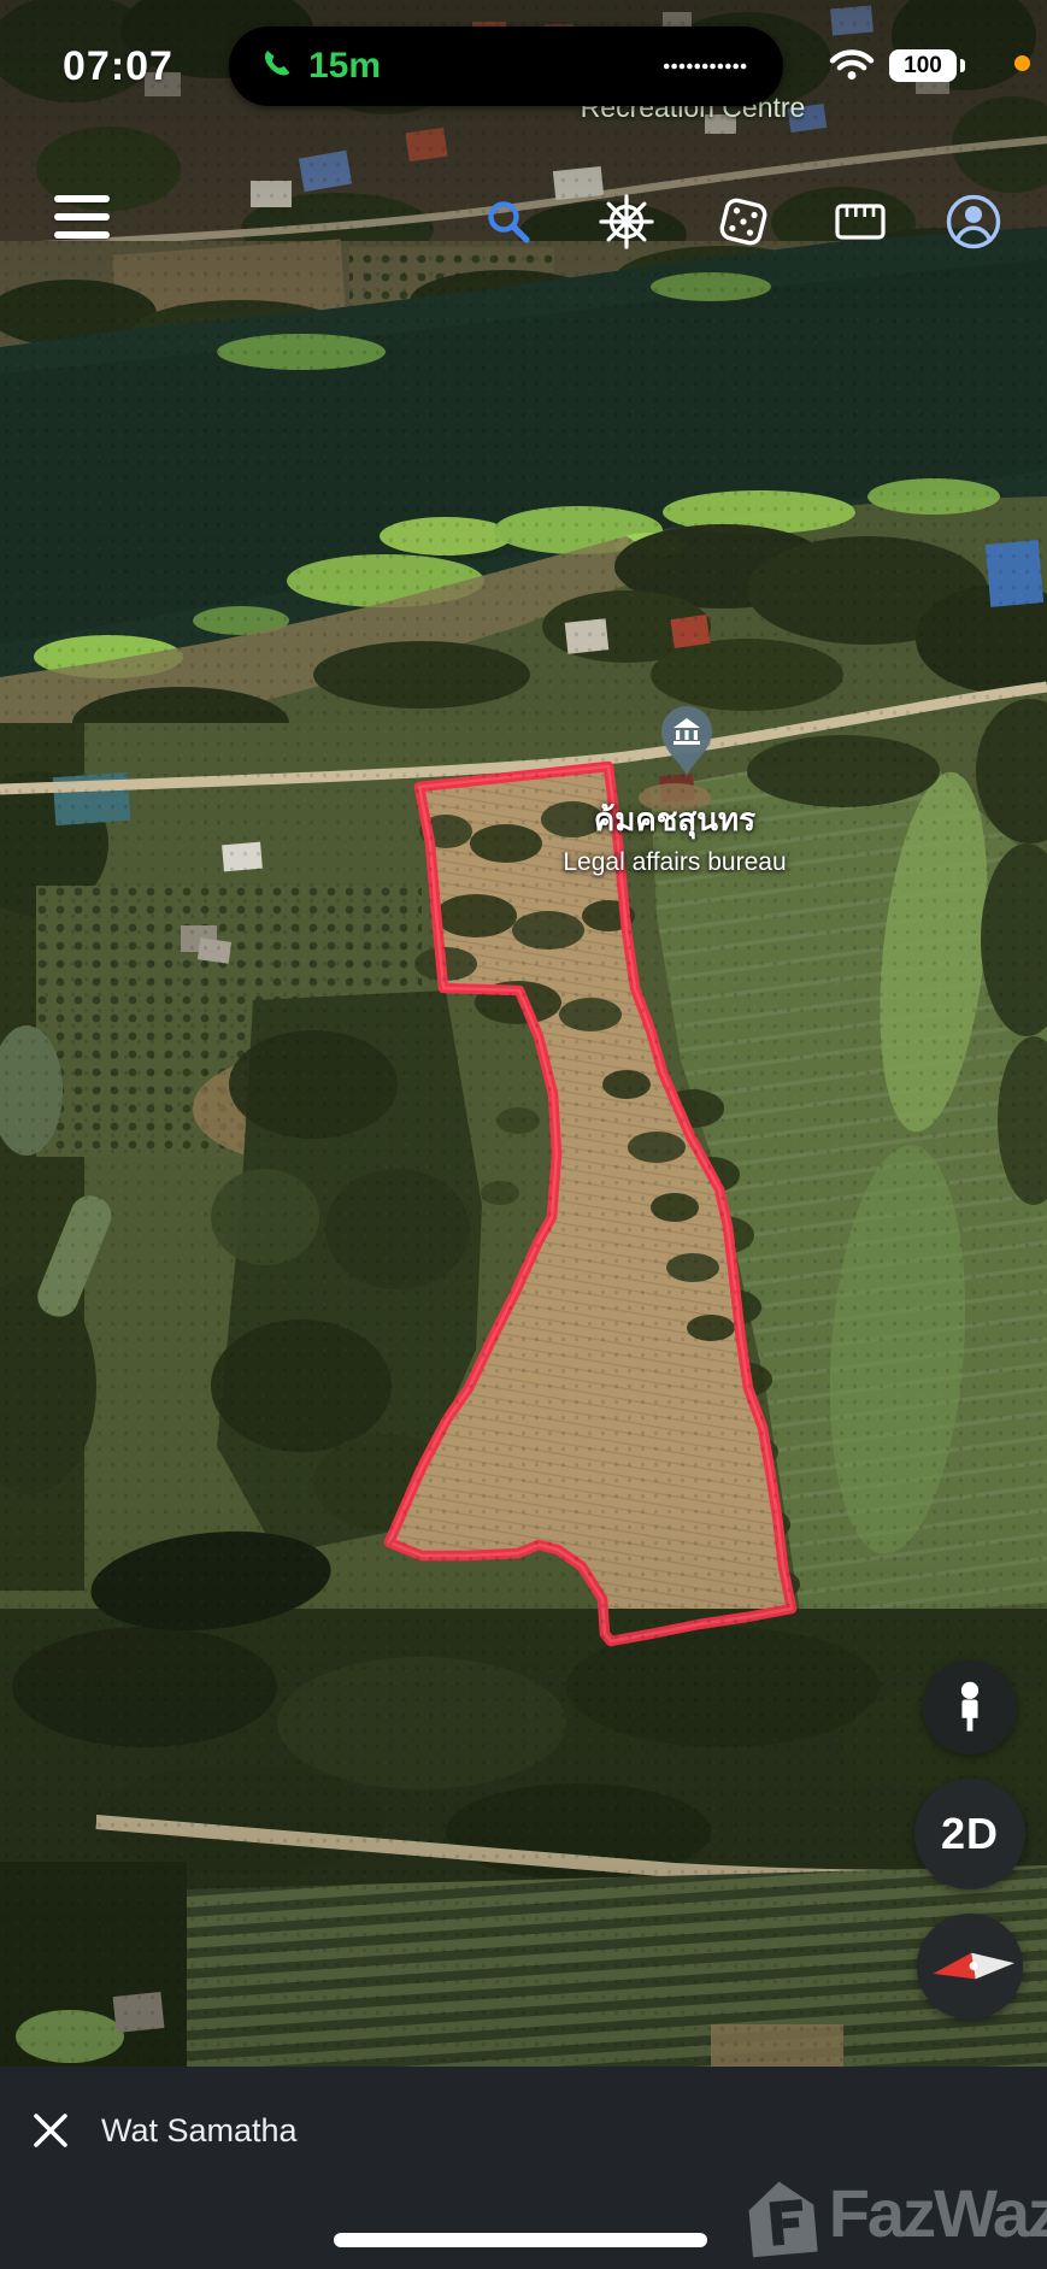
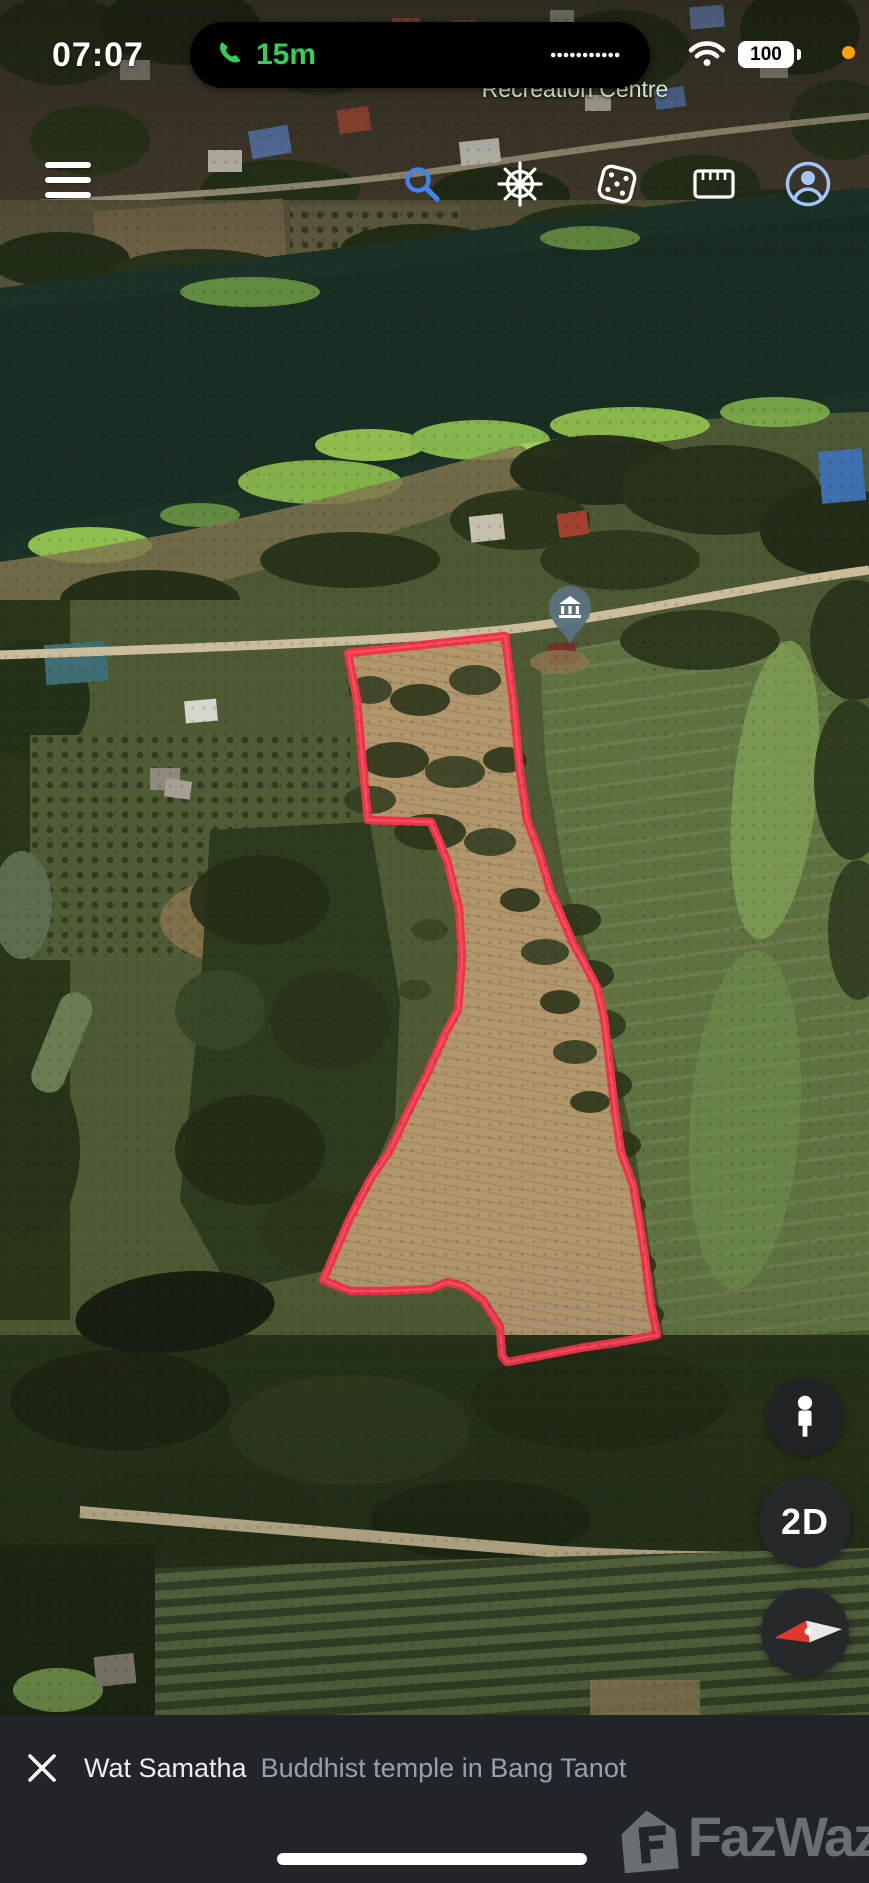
  Recreation Centre
  07:07
  15m
  100
- ค้มคชสุนทร
- Legal affairs bureau
  2D
  Wat Samatha
+ Buddhist temple in Bang Tanot
  FazWaz
